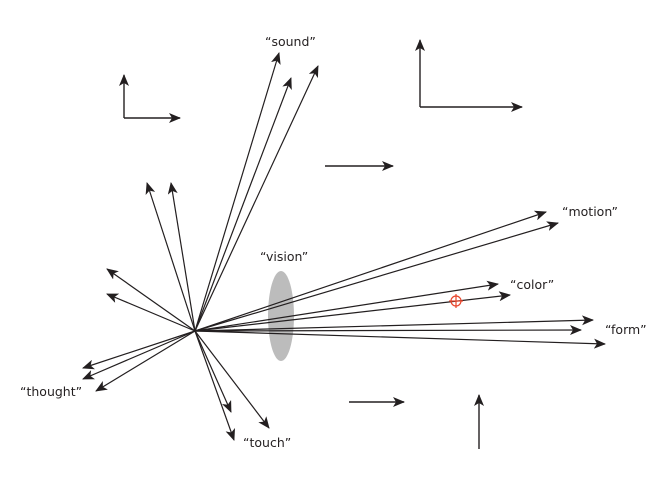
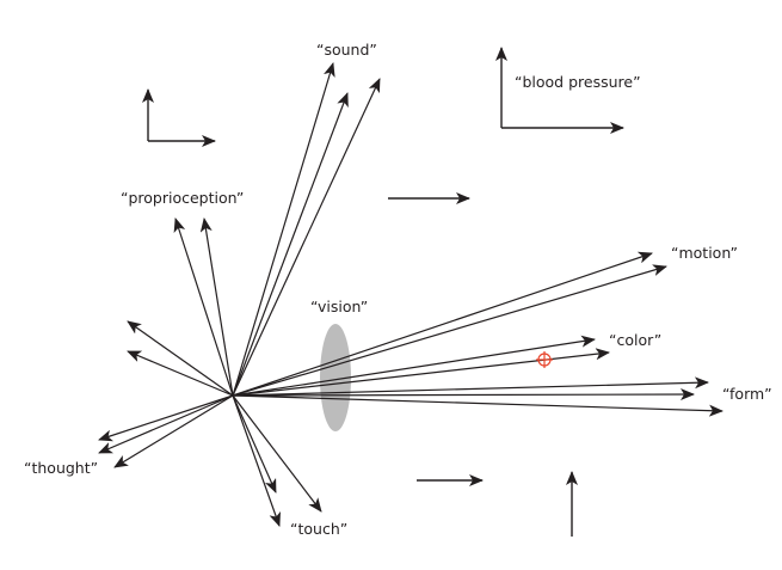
  “sound”
+ “blood pressure”
+ “proprioception”
  “motion”
  “vision”
  “color”
  “form”
  “thought”
  “touch”
